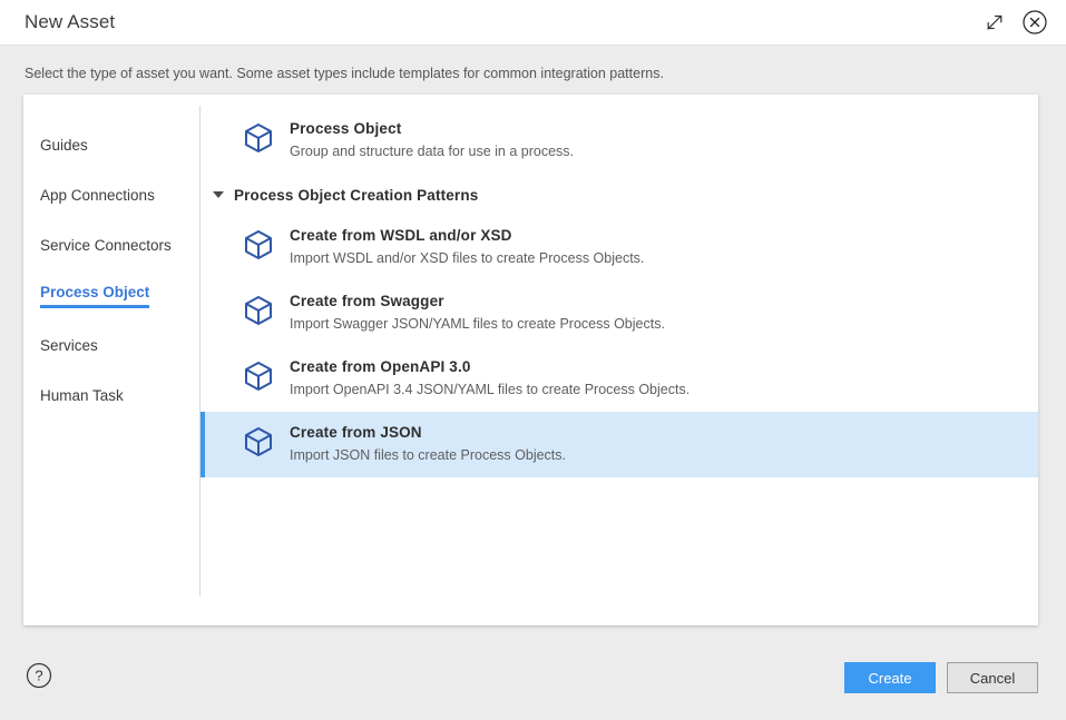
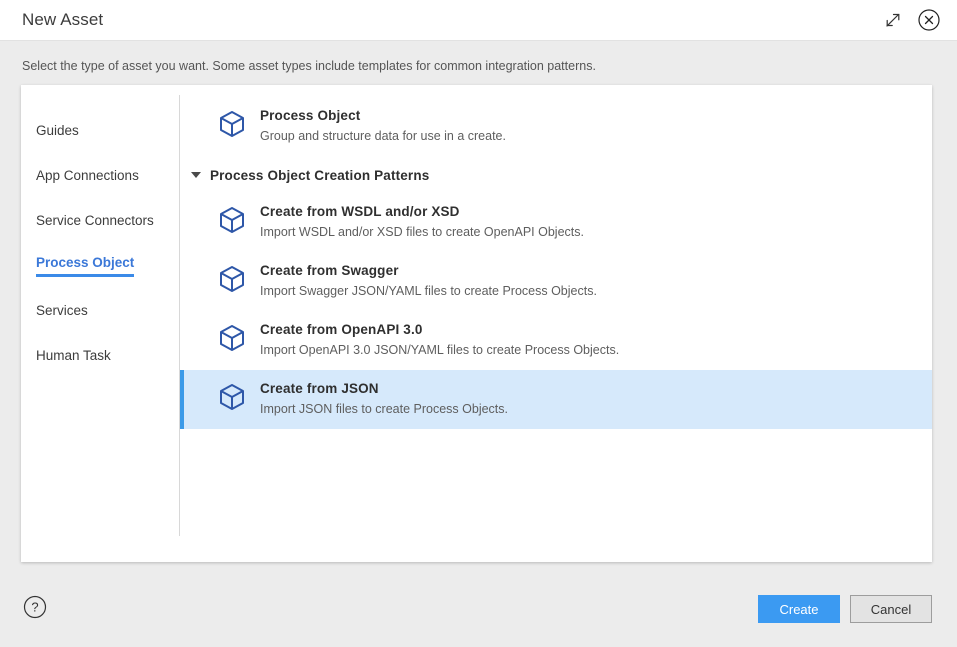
  New Asset
  Select the type of asset you want. Some asset types include templates for common integration patterns.
  Guides
  App Connections
  Service Connectors
  Process Object
  Services
  Human Task
  Process Object
- Group and structure data for use in a process.
+ Group and structure data for use in a create.
  Process Object Creation Patterns
  Create from WSDL and/or XSD
- Import WSDL and/or XSD files to create Process Objects.
+ Import WSDL and/or XSD files to create OpenAPI Objects.
  Create from Swagger
  Import Swagger JSON/YAML files to create Process Objects.
  Create from OpenAPI 3.0
- Import OpenAPI 3.4 JSON/YAML files to create Process Objects.
+ Import OpenAPI 3.0 JSON/YAML files to create Process Objects.
  Create from JSON
  Import JSON files to create Process Objects.
  ?
  Create
  Cancel
